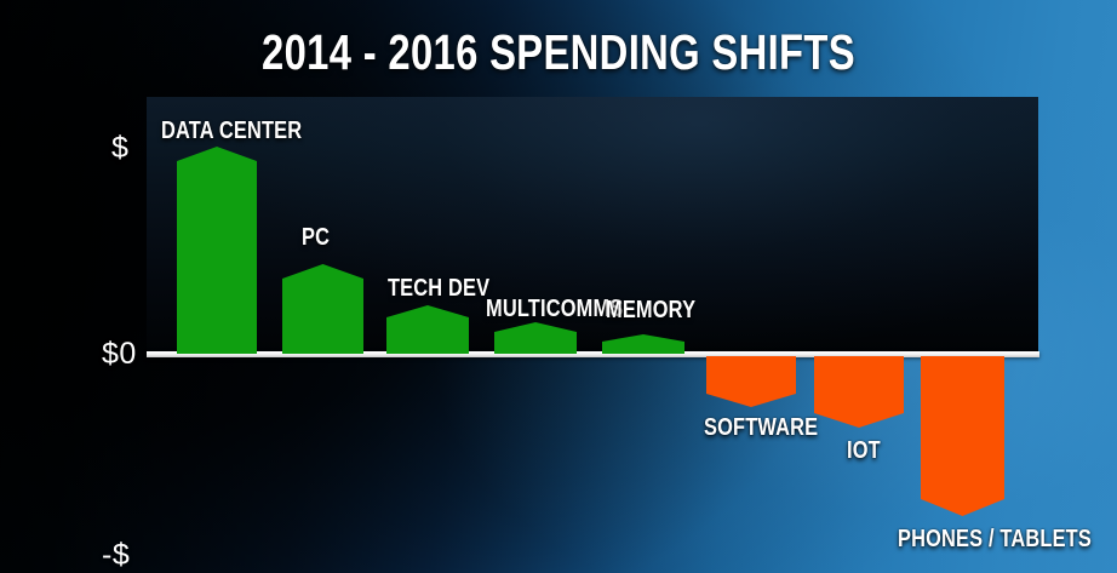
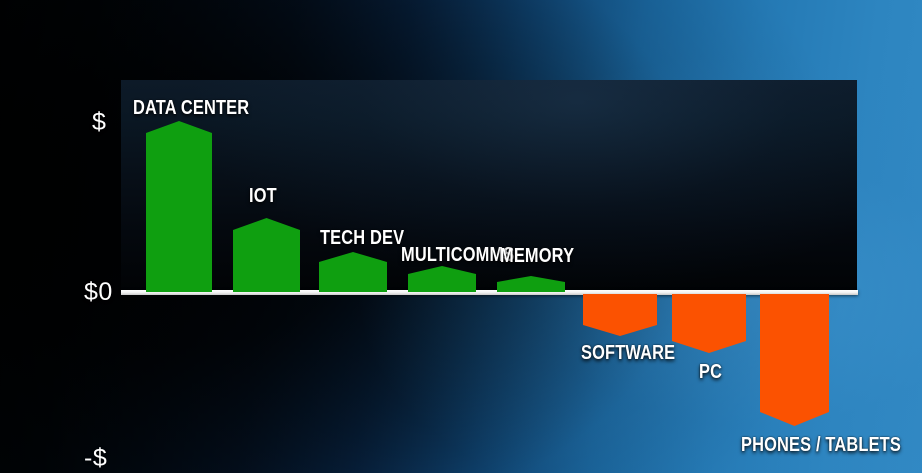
- 2014 - 2016 SPENDING SHIFTS
  $
  $0
  -$
  DATA CENTER
- PC
+ IOT
  TECH DEV
  MULTICOMMS
  MEMORY
  SOFTWARE
- IOT
+ PC
  PHONES / TABLETS
